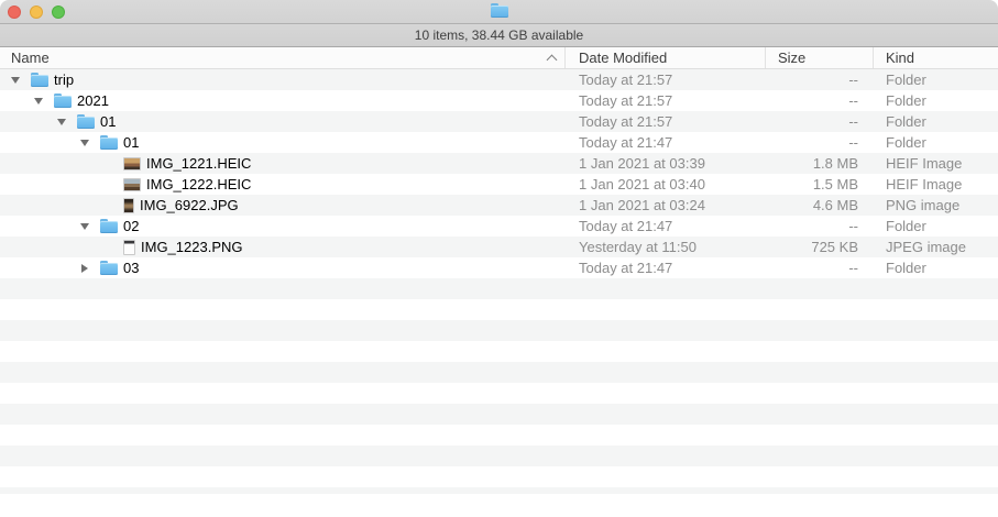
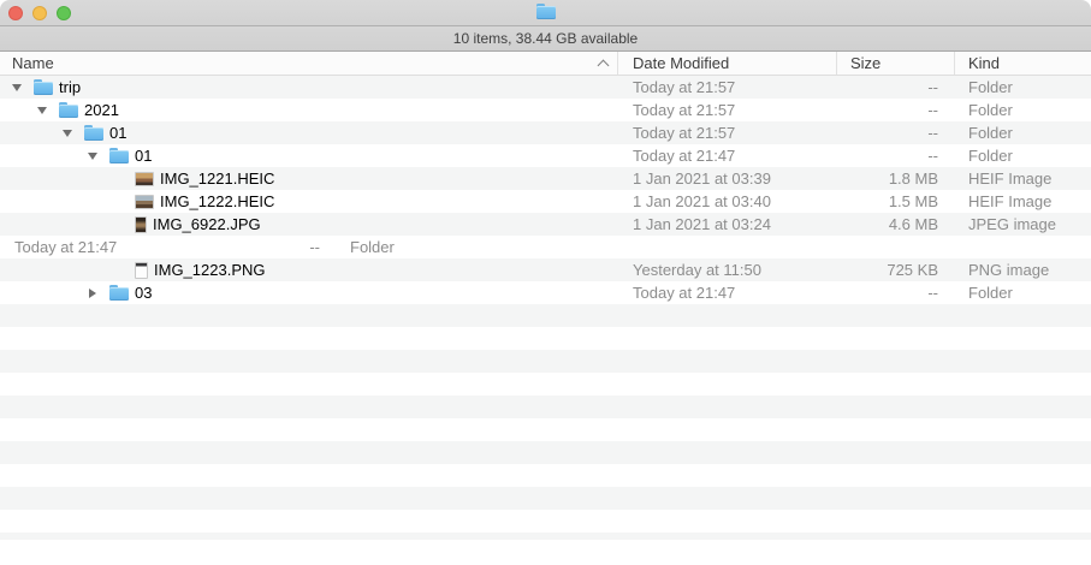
  10 items, 38.44 GB available
  Name
  Date Modified
  Size
  Kind
  trip
  Today at 21:57
  --
  Folder
  2021
  Today at 21:57
  --
  Folder
  01
  Today at 21:57
  --
  Folder
  01
  Today at 21:47
  --
  Folder
  IMG_1221.HEIC
  1 Jan 2021 at 03:39
  1.8 MB
  HEIF Image
  IMG_1222.HEIC
  1 Jan 2021 at 03:40
  1.5 MB
  HEIF Image
  IMG_6922.JPG
  1 Jan 2021 at 03:24
  4.6 MB
- PNG image
+ JPEG image
- 02
  Today at 21:47
  --
  Folder
  IMG_1223.PNG
  Yesterday at 11:50
  725 KB
- JPEG image
+ PNG image
  03
  Today at 21:47
  --
  Folder
